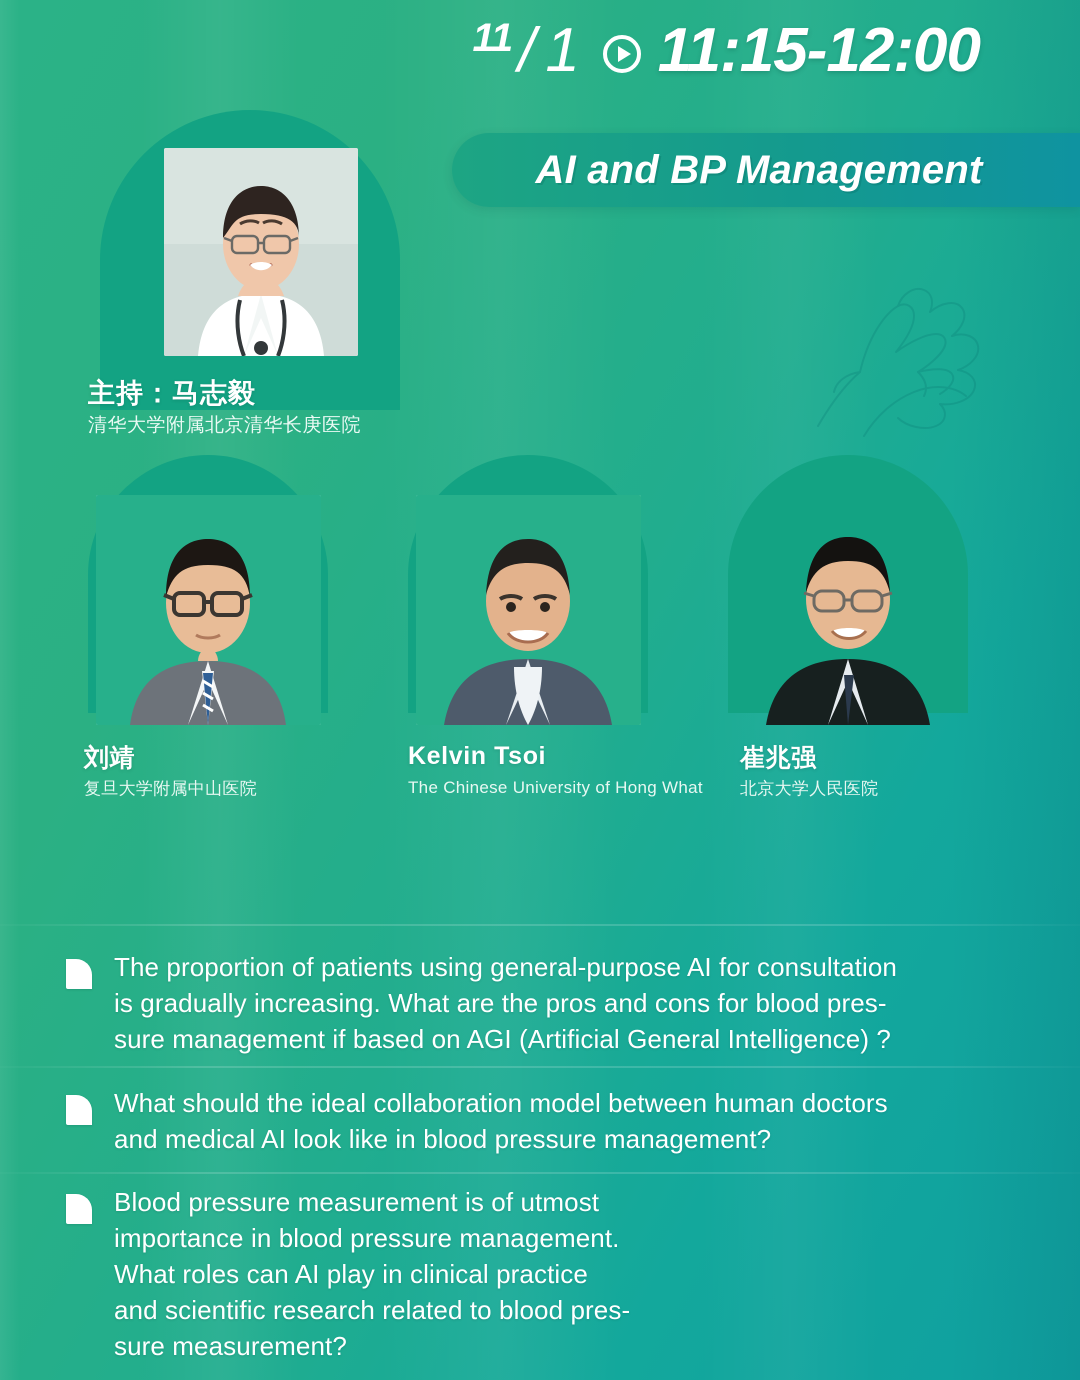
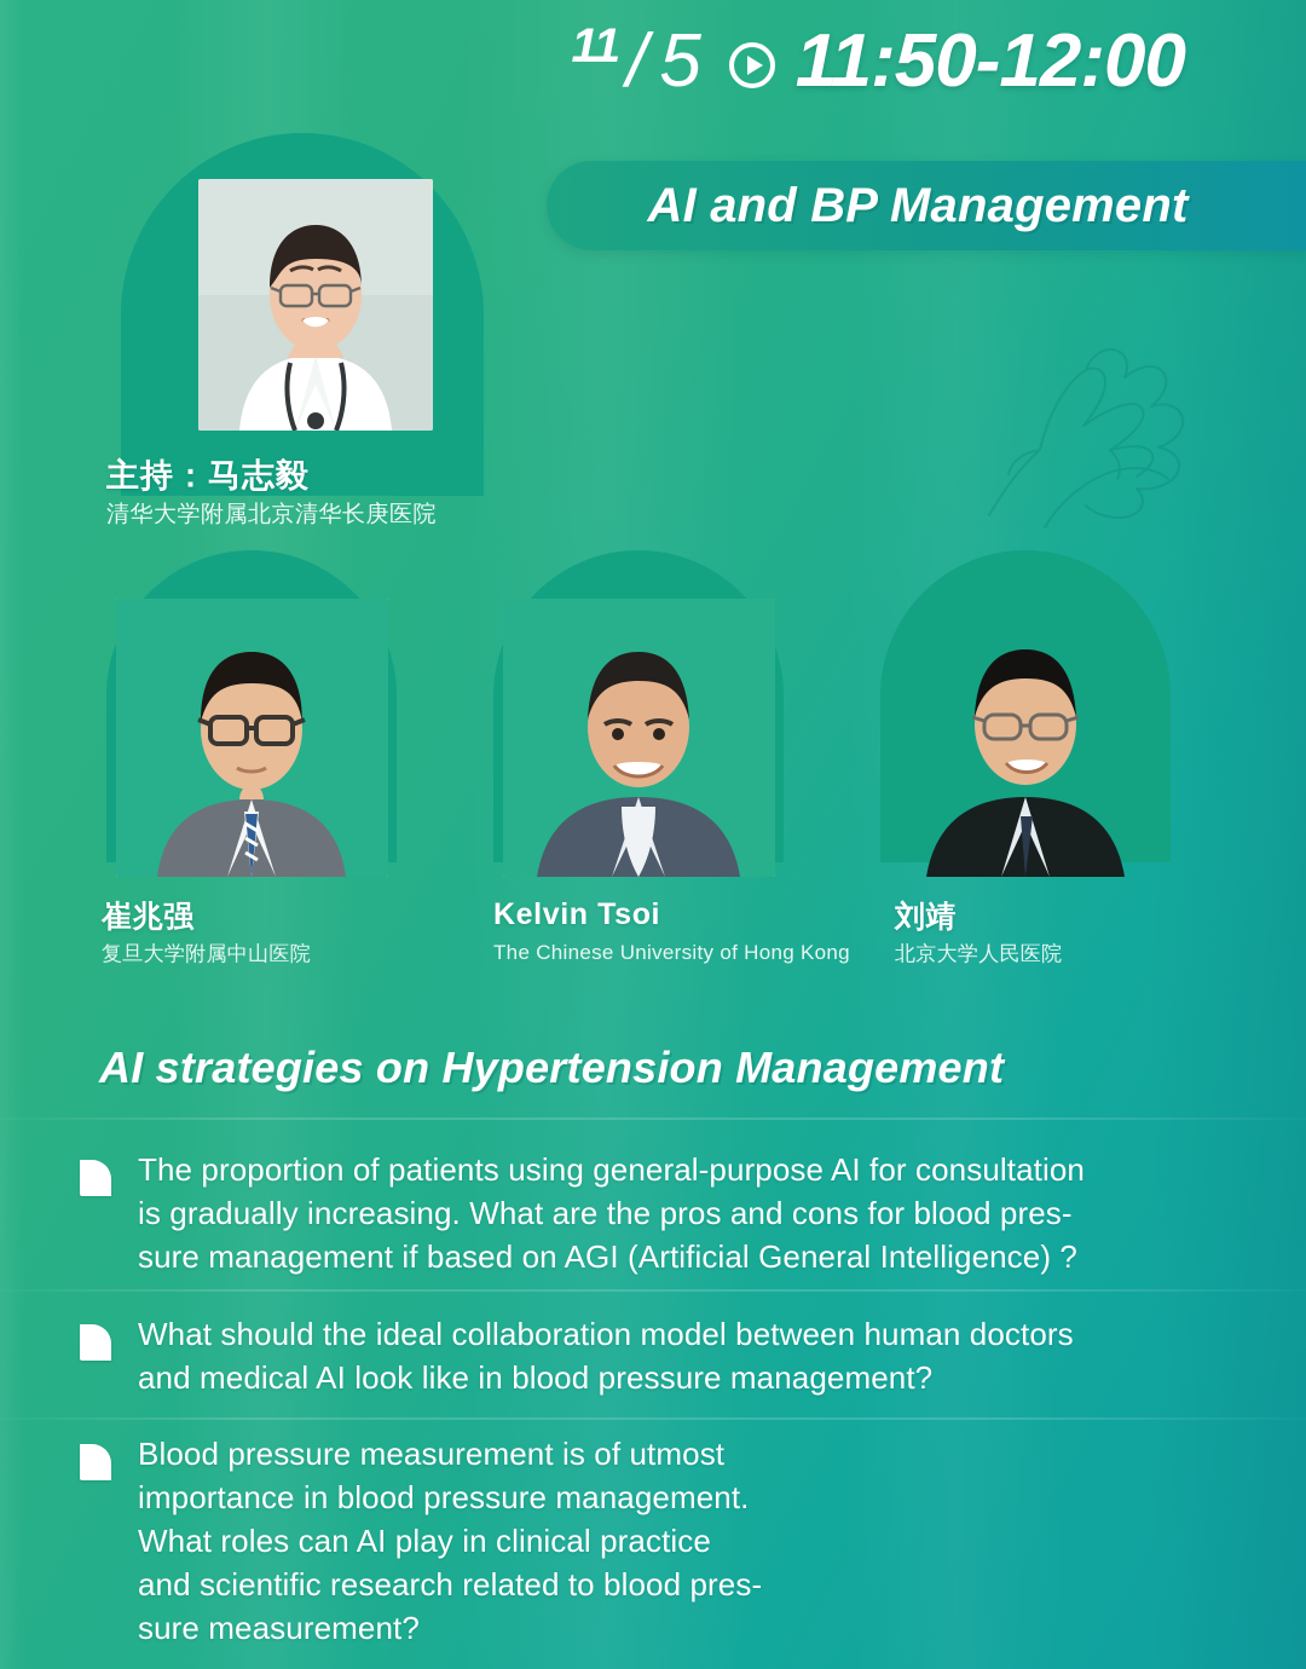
  11
  /
- 1
+ 5
- 11:15-12:00
+ 11:50-12:00
  AI and BP Management
  主持：马志毅
  清华大学附属北京清华长庚医院
- 刘靖
+ 崔兆强
  复旦大学附属中山医院
  Kelvin Tsoi
- The Chinese University of Hong What
+ The Chinese University of Hong Kong
- 崔兆强
+ 刘靖
  北京大学人民医院
+ AI strategies on Hypertension Management
  The proportion of patients using general-purpose AI for consultation
  is gradually increasing. What are the pros and cons for blood pres-
  sure management if based on AGI (Artificial General Intelligence) ?
  What should the ideal collaboration model between human doctors
  and medical AI look like in blood pressure management?
  Blood pressure measurement is of utmost
  importance in blood pressure management.
  What roles can AI play in clinical practice
  and scientific research related to blood pres-
  sure measurement?
